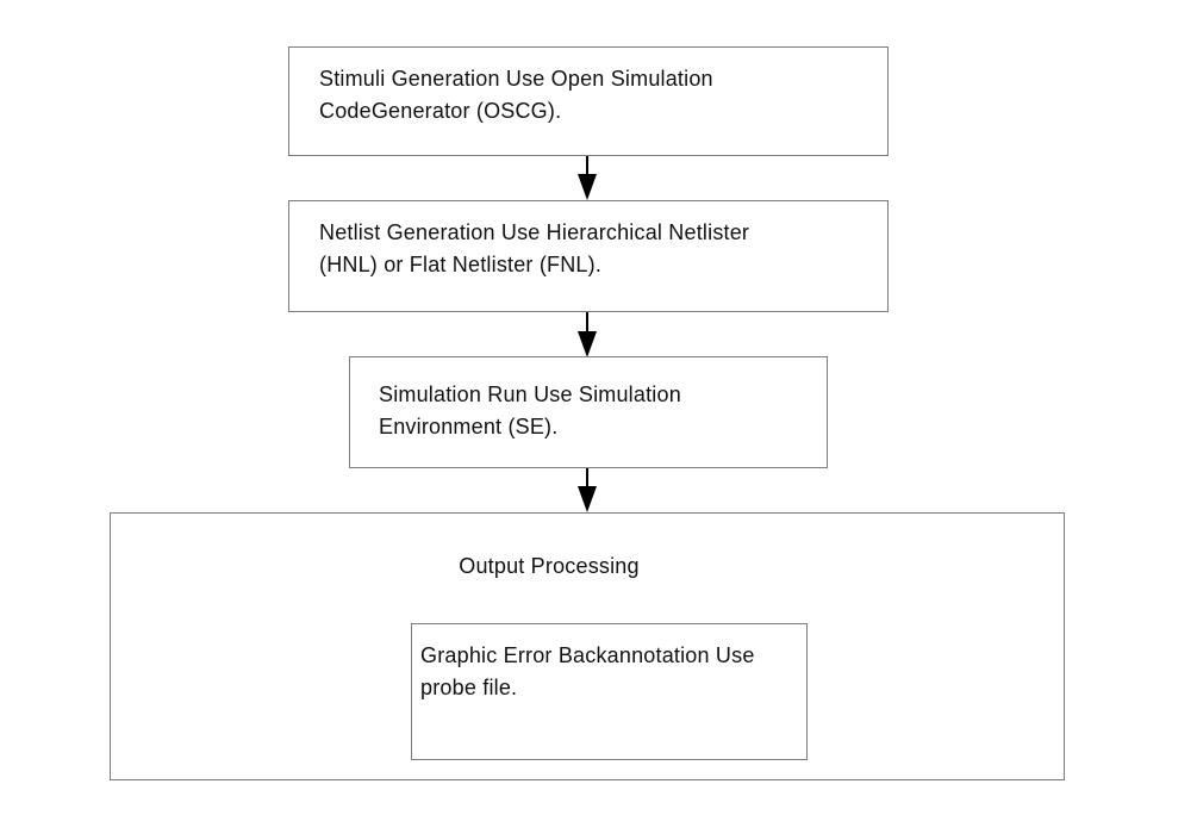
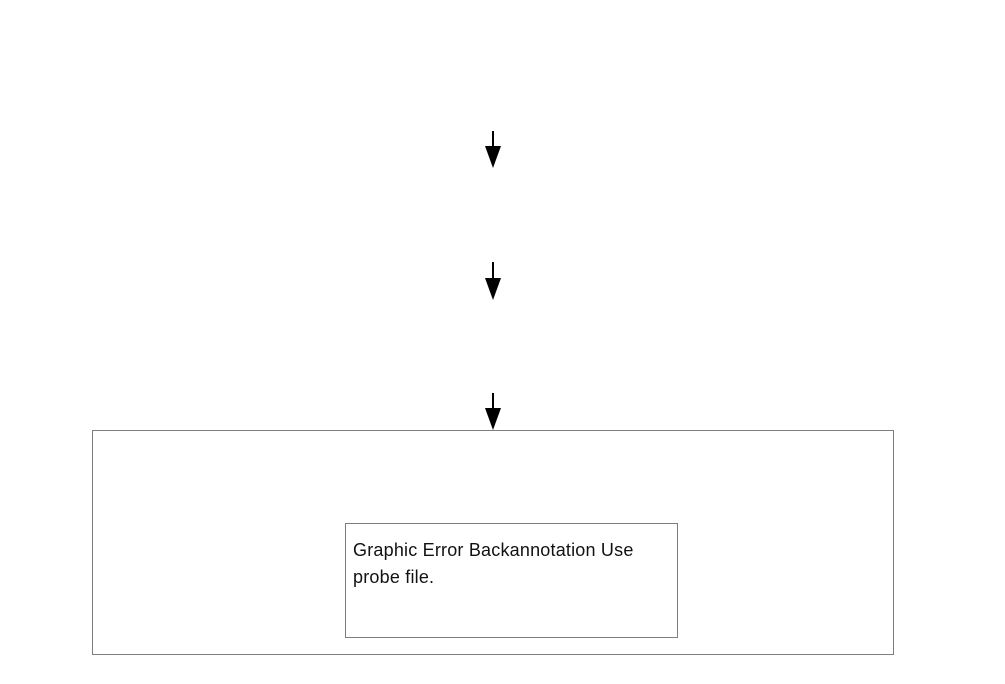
- Stimuli Generation Use Open Simulation
- CodeGenerator (OSCG).
- Netlist Generation Use Hierarchical Netlister
- (HNL) or Flat Netlister (FNL).
- Simulation Run Use Simulation
- Environment (SE).
- Output Processing
  Graphic Error Backannotation Use
  probe file.
